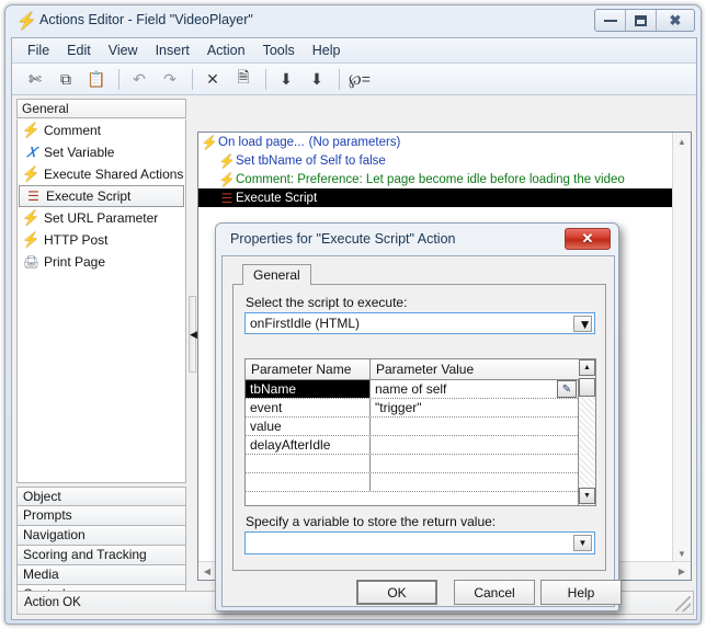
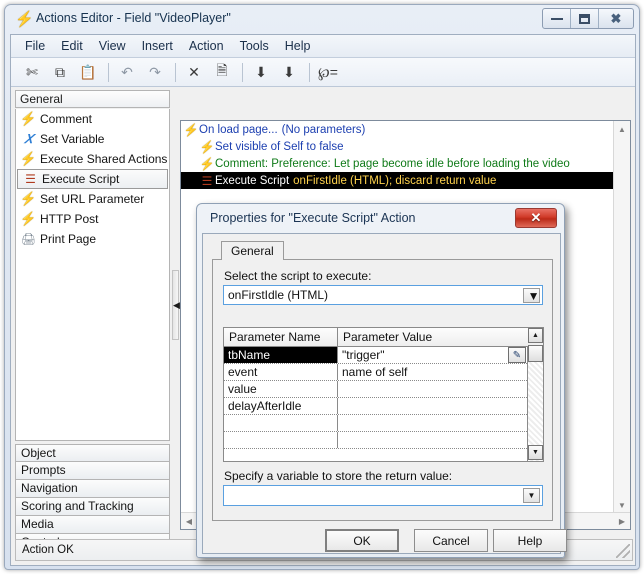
  ⚡
  Actions Editor - Field "VideoPlayer"
  ✖
  File
  Edit
  View
  Insert
  Action
  Tools
  Help
  ✄
  ⧉
  📋
  ↶
  ↷
  ✕
  🗎
  ⬇
  ⬇
  ℘=
  General
  ⚡
  Comment
  𝑋
  Set Variable
  ⚡
  Execute Shared Actions
  ☰
  Execute Script
  ⚡
  Set URL Parameter
  ⚡
  HTTP Post
  🖨
  Print Page
  Object
  Prompts
  Navigation
  Scoring and Tracking
  Media
  ◀
  ⚡
  On load page...
  (No parameters)
  ⚡
- Set tbName of Self to false
+ Set visible of Self to false
  ⚡
  Comment: Preference: Let page become idle before loading the video
  ☰
  Execute Script
+ onFirstIdle (HTML); discard return value
  ▲
  ▼
  ◀
  ▶
  Action OK
  Properties for "Execute Script" Action
  ✕
  General
  Select the script to execute:
  onFirstIdle (HTML)
  ▼
  Parameter Name
  Parameter Value
  tbName
- name of self
+ "trigger"
  ✎
  event
- "trigger"
+ name of self
  value
  delayAfterIdle
  Specify a variable to store the return value:
  ▼
  OK
  Cancel
  Help
